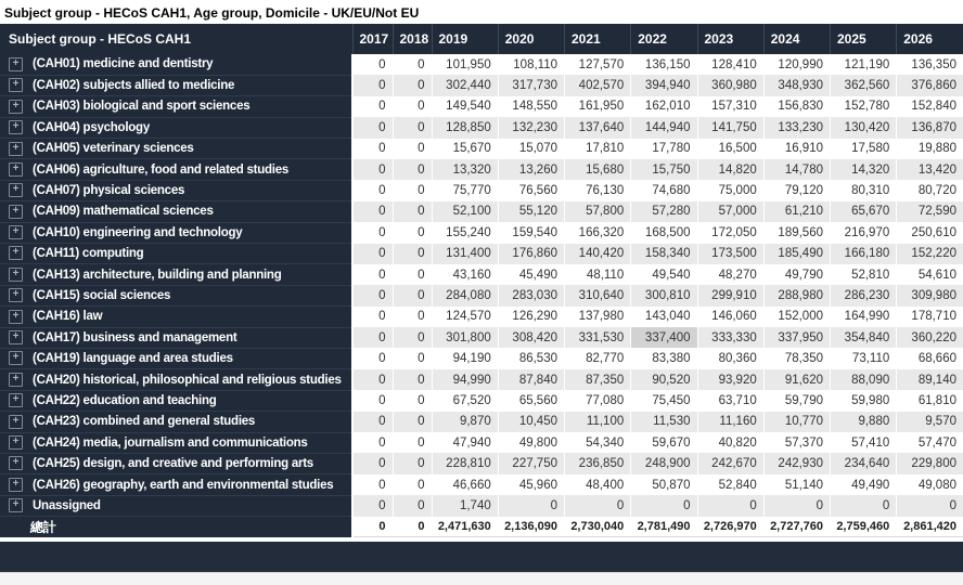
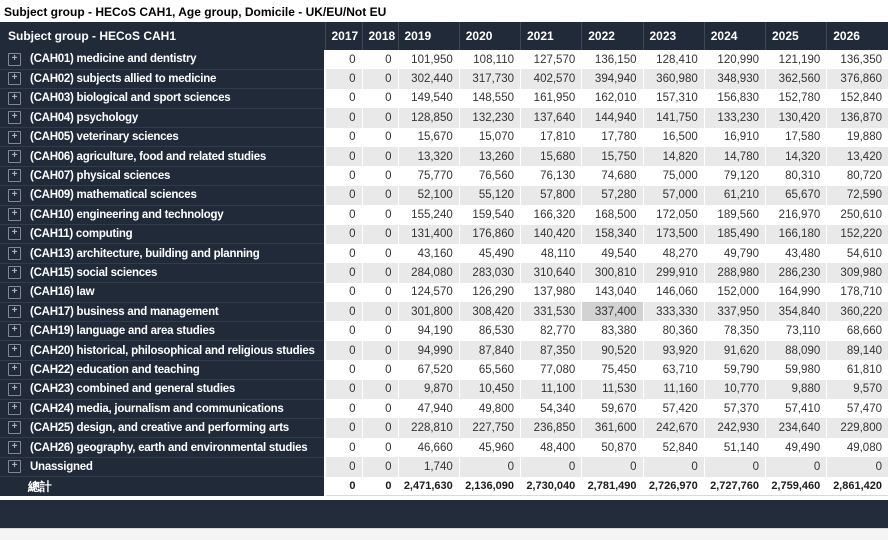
  Subject group - HECoS CAH1, Age group, Domicile - UK/EU/Not EU
  Subject group - HECoS CAH1	2017	2018	2019	2020	2021	2022	2023	2024	2025	2026
  + (CAH01) medicine and dentistry	0	0	101,950	108,110	127,570	136,150	128,410	120,990	121,190	136,350
  + (CAH02) subjects allied to medicine	0	0	302,440	317,730	402,570	394,940	360,980	348,930	362,560	376,860
  + (CAH03) biological and sport sciences	0	0	149,540	148,550	161,950	162,010	157,310	156,830	152,780	152,840
  + (CAH04) psychology	0	0	128,850	132,230	137,640	144,940	141,750	133,230	130,420	136,870
  + (CAH05) veterinary sciences	0	0	15,670	15,070	17,810	17,780	16,500	16,910	17,580	19,880
  + (CAH06) agriculture, food and related studies	0	0	13,320	13,260	15,680	15,750	14,820	14,780	14,320	13,420
  + (CAH07) physical sciences	0	0	75,770	76,560	76,130	74,680	75,000	79,120	80,310	80,720
  + (CAH09) mathematical sciences	0	0	52,100	55,120	57,800	57,280	57,000	61,210	65,670	72,590
  + (CAH10) engineering and technology	0	0	155,240	159,540	166,320	168,500	172,050	189,560	216,970	250,610
  + (CAH11) computing	0	0	131,400	176,860	140,420	158,340	173,500	185,490	166,180	152,220
- + (CAH13) architecture, building and planning	0	0	43,160	45,490	48,110	49,540	48,270	49,790	52,810	54,610
+ + (CAH13) architecture, building and planning	0	0	43,160	45,490	48,110	49,540	48,270	49,790	43,480	54,610
  + (CAH15) social sciences	0	0	284,080	283,030	310,640	300,810	299,910	288,980	286,230	309,980
  + (CAH16) law	0	0	124,570	126,290	137,980	143,040	146,060	152,000	164,990	178,710
  + (CAH17) business and management	0	0	301,800	308,420	331,530	337,400	333,330	337,950	354,840	360,220
  + (CAH19) language and area studies	0	0	94,190	86,530	82,770	83,380	80,360	78,350	73,110	68,660
  + (CAH20) historical, philosophical and religious studies	0	0	94,990	87,840	87,350	90,520	93,920	91,620	88,090	89,140
  + (CAH22) education and teaching	0	0	67,520	65,560	77,080	75,450	63,710	59,790	59,980	61,810
  + (CAH23) combined and general studies	0	0	9,870	10,450	11,100	11,530	11,160	10,770	9,880	9,570
- + (CAH24) media, journalism and communications	0	0	47,940	49,800	54,340	59,670	40,820	57,370	57,410	57,470
+ + (CAH24) media, journalism and communications	0	0	47,940	49,800	54,340	59,670	57,420	57,370	57,410	57,470
- + (CAH25) design, and creative and performing arts	0	0	228,810	227,750	236,850	248,900	242,670	242,930	234,640	229,800
+ + (CAH25) design, and creative and performing arts	0	0	228,810	227,750	236,850	361,600	242,670	242,930	234,640	229,800
  + (CAH26) geography, earth and environmental studies	0	0	46,660	45,960	48,400	50,870	52,840	51,140	49,490	49,080
  + Unassigned	0	0	1,740	0	0	0	0	0	0	0
  總計	0	0	2,471,630	2,136,090	2,730,040	2,781,490	2,726,970	2,727,760	2,759,460	2,861,420
